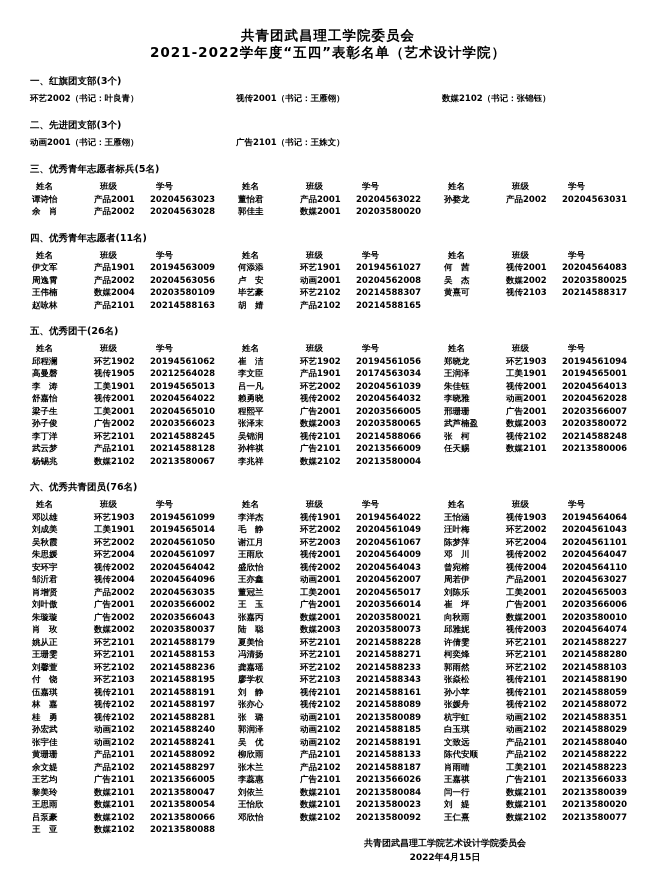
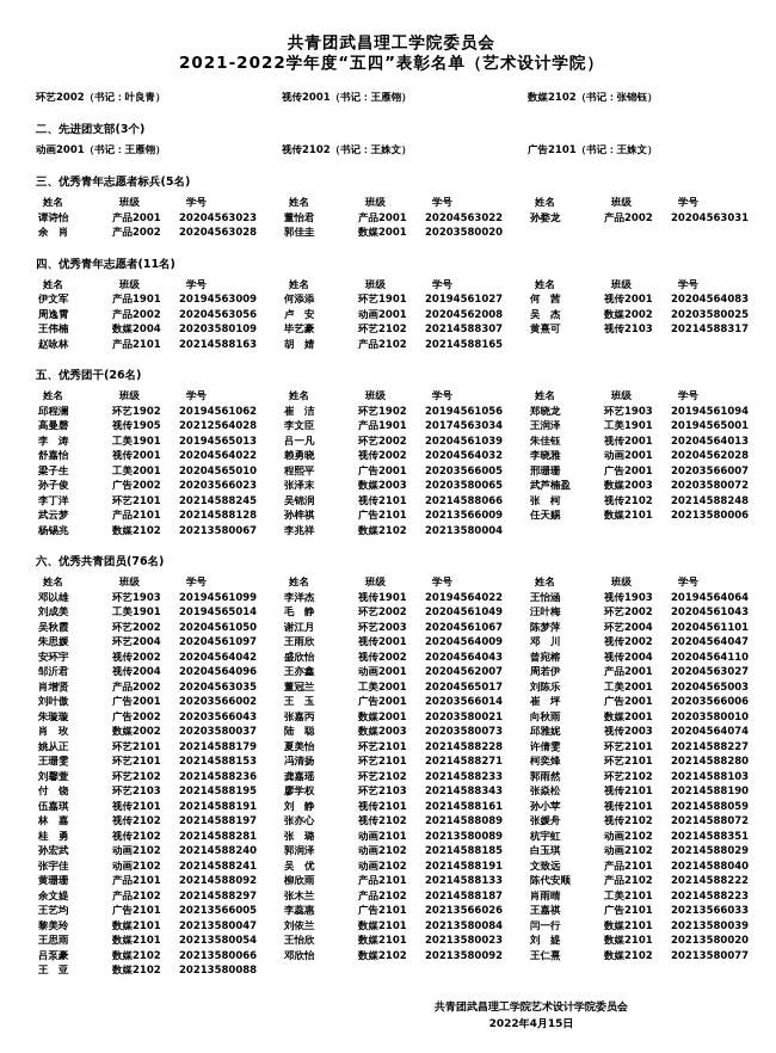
  共青团武昌理工学院委员会
  2021-2022学年度“五四”表彰名单（艺术设计学院）
- 一、红旗团支部(3个)
  环艺2002（书记：叶良青）
  视传2001（书记：王雁翎）
  数媒2102（书记：张锦钰）
  二、先进团支部(3个)
  动画2001（书记：王雁翎）
+ 视传2102（书记：王姝文）
  广告2101（书记：王姝文）
  三、优秀青年志愿者标兵(5名)
  姓名
  班级
  学号
  谭诗怡
  产品2001
  20204563023
  余 肖
  产品2002
  20204563028
  姓名
  班级
  学号
  董怡君
  产品2001
  20204563022
  郭佳圭
  数媒2001
  20203580020
  姓名
  班级
  学号
  孙婺龙
  产品2002
  20204563031
  四、优秀青年志愿者(11名)
  姓名
  班级
  学号
  伊文军
  产品1901
  20194563009
  周逸霄
  产品2002
  20204563056
  王伟楠
  数媒2004
  20203580109
  赵咏林
  产品2101
  20214588163
  姓名
  班级
  学号
  何添添
  环艺1901
  20194561027
  卢 安
  动画2001
  20204562008
  毕艺豪
  环艺2102
  20214588307
  胡 婧
  产品2102
  20214588165
  姓名
  班级
  学号
  何 茜
  视传2001
  20204564083
  吴 杰
  数媒2002
  20203580025
  黄熹可
  视传2103
  20214588317
  五、优秀团干(26名)
  姓名
  班级
  学号
  邱程澜
  环艺1902
  20194561062
  高曼磬
  视传1905
  20212564028
  李 涛
  工美1901
  20194565013
  舒嘉怡
  视传2001
  20204564022
  梁子生
  工美2001
  20204565010
  孙子俊
  广告2002
  20203566023
  李丁洋
  环艺2101
  20214588245
  武云梦
  产品2101
  20214588128
  杨锡兆
  数媒2102
  20213580067
  姓名
  班级
  学号
  崔 洁
  环艺1902
  20194561056
  李文臣
  产品1901
  20174563034
  吕一凡
  环艺2002
  20204561039
  赖勇晓
  视传2002
  20204564032
  程熙平
  广告2001
  20203566005
  张泽末
  数媒2003
  20203580065
  吴锦润
  视传2101
  20214588066
  孙梓祺
  广告2101
  20213566009
  李兆祥
  数媒2102
  20213580004
  姓名
  班级
  学号
  郑晓龙
  环艺1903
  20194561094
  王润泽
  工美1901
  20194565001
  朱佳钰
  视传2001
  20204564013
  李晓雅
  动画2001
  20204562028
  邢珊珊
  广告2001
  20203566007
  武芦楠盈
  数媒2003
  20203580072
  张 柯
  视传2102
  20214588248
  任天赐
  数媒2101
  20213580006
  六、优秀共青团员(76名)
  姓名
  班级
  学号
  邓以雄
  环艺1903
  20194561099
  刘成美
  工美1901
  20194565014
  吴秋霞
  环艺2002
  20204561050
  朱思媛
  环艺2004
  20204561097
  安环宇
  视传2002
  20204564042
  邹沂君
  视传2004
  20204564096
  肖增贤
  产品2002
  20204563035
  刘叶傲
  广告2001
  20203566002
  朱璇璇
  广告2002
  20203566043
  肖 玫
  数媒2002
  20203580037
  姚从正
  环艺2101
  20214588179
  王珊雯
  环艺2101
  20214588153
  刘馨萱
  环艺2102
  20214588236
  付 饶
  环艺2103
  20214588195
  伍嘉琪
  视传2101
  20214588191
  林 嘉
  视传2102
  20214588197
  桂 勇
  视传2102
  20214588281
  孙宏武
  动画2102
  20214588240
  张宇佳
  动画2102
  20214588241
  黄珊珊
  产品2101
  20214588092
  余文媞
  产品2102
  20214588297
  王艺均
  广告2101
  20213566005
  黎美玲
  数媒2101
  20213580047
  王思雨
  数媒2101
  20213580054
  吕泵豪
  数媒2102
  20213580066
  王 亚
  数媒2102
  20213580088
  姓名
  班级
  学号
  李洋杰
  视传1901
  20194564022
  毛 静
  环艺2002
  20204561049
  谢江月
  环艺2003
  20204561067
  王雨欣
  视传2001
  20204564009
  盛欣怡
  视传2002
  20204564043
  王亦鑫
  动画2001
  20204562007
  董冠兰
  工美2001
  20204565017
  王 玉
  广告2001
  20203566014
  张嘉丙
  数媒2001
  20203580021
  陆 聪
  数媒2003
  20203580073
  夏美怡
  环艺2101
  20214588228
  冯清扬
  环艺2101
  20214588271
  龚嘉瑶
  环艺2102
  20214588233
  廖学权
  环艺2103
  20214588343
  刘 静
  视传2101
  20214588161
  张亦心
  视传2102
  20214588089
  张 璐
  动画2101
  20213580089
  郭润泽
  动画2102
  20214588185
  吴 优
  动画2102
  20214588191
  柳欣雨
  产品2101
  20214588133
  张木兰
  产品2102
  20214588187
  李蕊惠
  广告2101
  20213566026
  刘依兰
  数媒2101
  20213580084
  王怡欣
  数媒2101
  20213580023
  邓欣怡
  数媒2102
  20213580092
  姓名
  班级
  学号
  王怡涵
  视传1903
  20194564064
  汪叶梅
  环艺2002
  20204561043
  陈梦萍
  环艺2004
  20204561101
  邓 川
  视传2002
  20204564047
  曾宛榕
  视传2004
  20204564110
  周若伊
  产品2001
  20204563027
  刘陈乐
  工美2001
  20204565003
  崔 坪
  广告2001
  20203566006
  向秋雨
  数媒2001
  20203580010
  邱雅妮
  视传2003
  20204564074
  许倩雯
  环艺2101
  20214588227
  柯奕烽
  环艺2101
  20214588280
  郭雨然
  环艺2102
  20214588103
  张焱松
  视传2101
  20214588190
  孙小苹
  视传2101
  20214588059
  张媛舟
  视传2102
  20214588072
  杭宇虹
  动画2102
  20214588351
  白玉琪
  动画2102
  20214588029
  文致远
  产品2101
  20214588040
  陈代安顺
  产品2102
  20214588222
  肖雨晴
  工美2101
  20214588223
  王嘉祺
  广告2101
  20213566033
  闫一行
  数媒2101
  20213580039
  刘 媞
  数媒2101
  20213580020
  王仁熹
  数媒2102
  20213580077
  共青团武昌理工学院艺术设计学院委员会
  2022年4月15日
